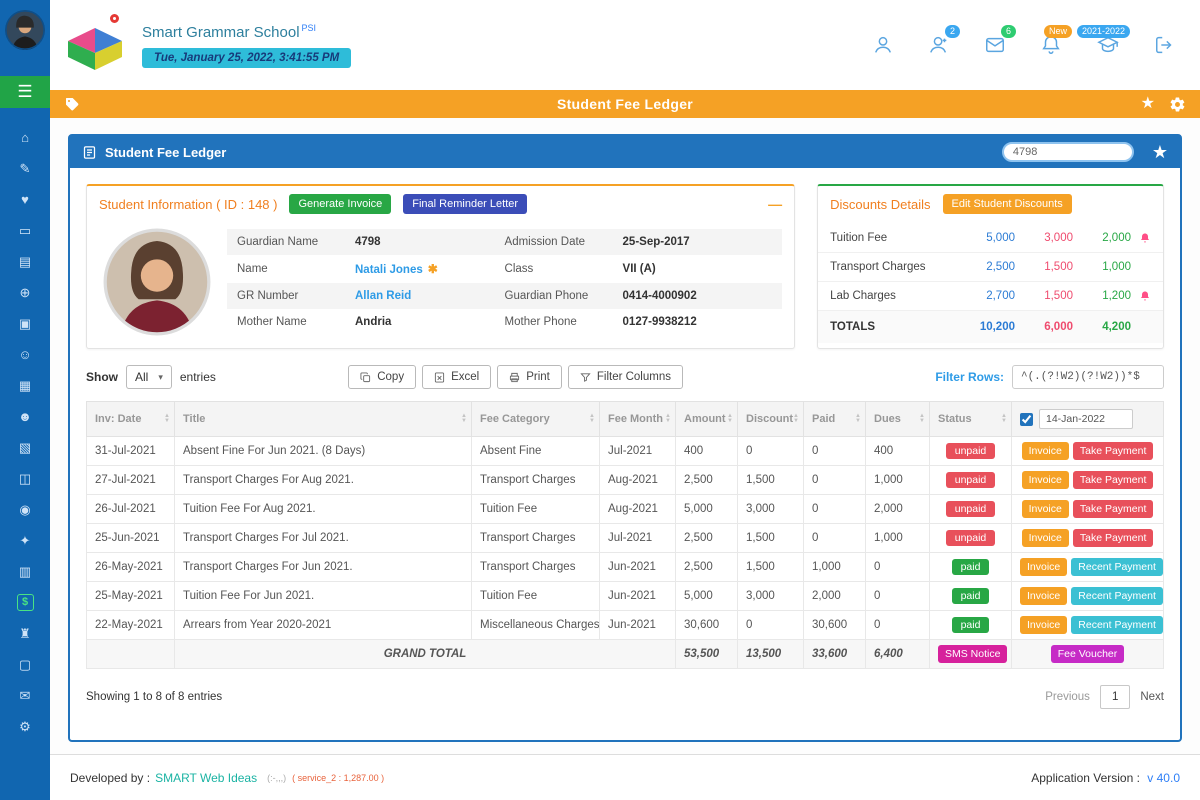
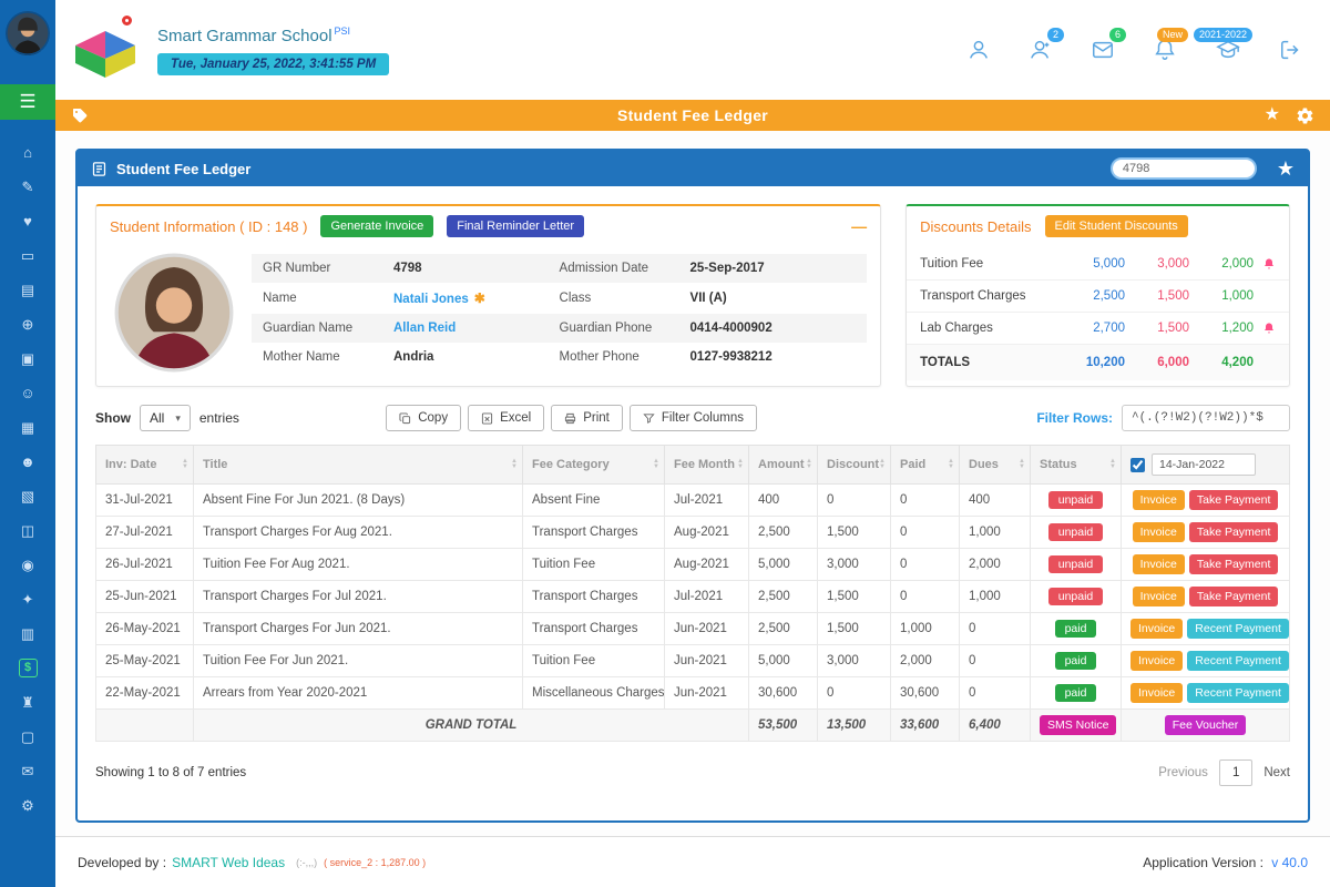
  ☰
  ⌂
  ✎
  ♥
  ▭
  ▤
  ⊕
  ▣
  ☺
  ▦
  ☻
  ▧
  ◫
  ◉
  ✦
  ▥
  $
  ♜
  ▢
  ✉
  ⚙
  Smart Grammar School PSI
  Tue, January 25, 2022, 3:41:55 PM
  2
  6
  New
  2021-2022
  Student Fee Ledger
  ★
  Student Fee Ledger
  4798
  ★
  Student Information ( ID : 148 )
  Generate Invoice
  Final Reminder Letter
  —
- Guardian Name
+ GR Number
  4798
  Admission Date
  25-Sep-2017
  Name
  Natali Jones ✱
  Class
  VII (A)
- GR Number
+ Guardian Name
  Allan Reid
  Guardian Phone
  0414-4000902
  Mother Name
  Andria
  Mother Phone
  0127-9938212
  Discounts Details
  Edit Student Discounts
  Tuition Fee
  5,000
  3,000
  2,000
  Transport Charges
  2,500
  1,500
  1,000
  Lab Charges
  2,700
  1,500
  1,200
  TOTALS
  10,200
  6,000
  4,200
  Show
  All
  ▾
  entries
  Copy
  Excel
  Print
  Filter Columns
  Filter Rows:
  ^(.(?!W2)(?!W2))*$
  Inv: Date	Title	Fee Category	Fee Month	Amount	Discount	Paid	Dues	Status	14-Jan-2022
  31-Jul-2021	Absent Fine For Jun 2021. (8 Days)	Absent Fine	Jul-2021	400	0	0	400	unpaid	Invoice Take Payment
  27-Jul-2021	Transport Charges For Aug 2021.	Transport Charges	Aug-2021	2,500	1,500	0	1,000	unpaid	Invoice Take Payment
  26-Jul-2021	Tuition Fee For Aug 2021.	Tuition Fee	Aug-2021	5,000	3,000	0	2,000	unpaid	Invoice Take Payment
  25-Jun-2021	Transport Charges For Jul 2021.	Transport Charges	Jul-2021	2,500	1,500	0	1,000	unpaid	Invoice Take Payment
  26-May-2021	Transport Charges For Jun 2021.	Transport Charges	Jun-2021	2,500	1,500	1,000	0	paid	Invoice Recent Payment
  25-May-2021	Tuition Fee For Jun 2021.	Tuition Fee	Jun-2021	5,000	3,000	2,000	0	paid	Invoice Recent Payment
  22-May-2021	Arrears from Year 2020-2021	Miscellaneous Charges	Jun-2021	30,600	0	30,600	0	paid	Invoice Recent Payment
  	GRAND TOTAL	53,500	13,500	33,600	6,400	SMS Notice	Fee Voucher
- Showing 1 to 8 of 8 entries
+ Showing 1 to 8 of 7 entries
  Previous
  1
  Next
  Developed by :
  SMART Web Ideas
  (:-,,,)
  ( service_2 : 1,287.00 )
  Application Version : v 40.0
